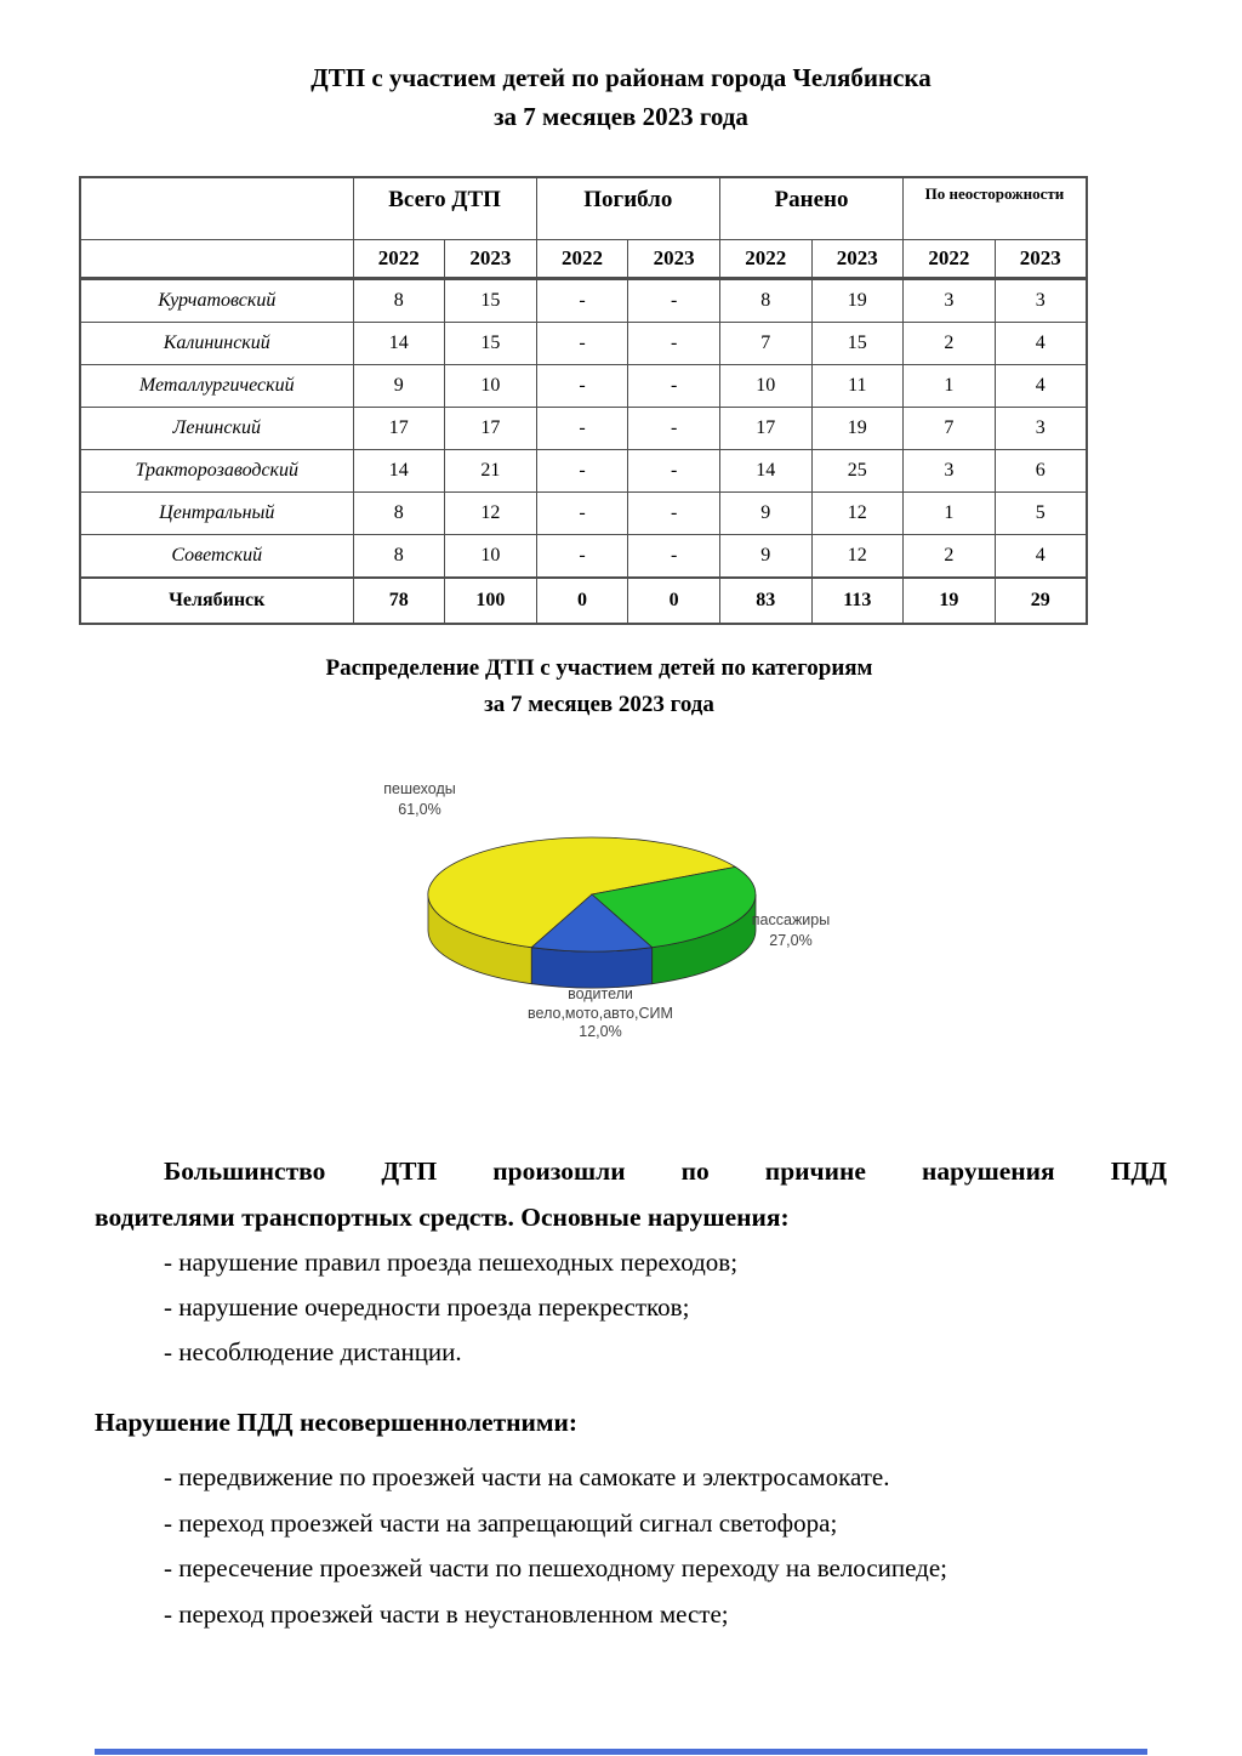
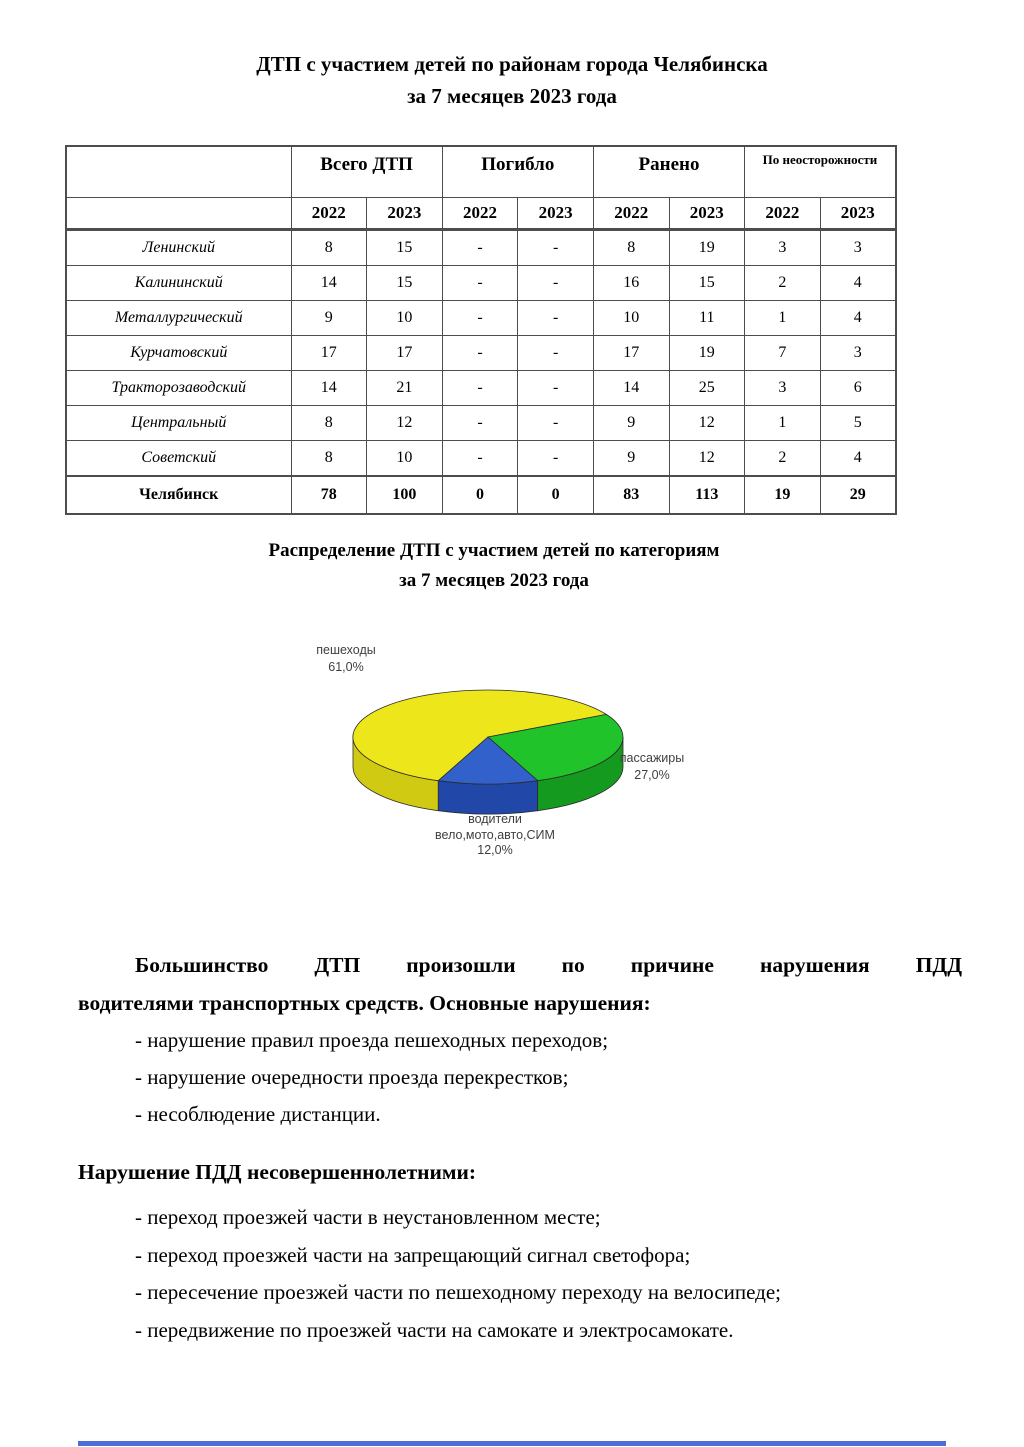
  ДТП с участием детей по районам города Челябинска
  за 7 месяцев 2023 года
  	Всего ДТП	Погибло	Ранено	По неосторожности
  	2022	2023	2022	2023	2022	2023	2022	2023
- Курчатовский	8	15	-	-	8	19	3	3
+ Ленинский	8	15	-	-	8	19	3	3
- Калининский	14	15	-	-	7	15	2	4
+ Калининский	14	15	-	-	16	15	2	4
  Металлургический	9	10	-	-	10	11	1	4
- Ленинский	17	17	-	-	17	19	7	3
+ Курчатовский	17	17	-	-	17	19	7	3
  Тракторозаводский	14	21	-	-	14	25	3	6
  Центральный	8	12	-	-	9	12	1	5
  Советский	8	10	-	-	9	12	2	4
  Челябинск	78	100	0	0	83	113	19	29
  Распределение ДТП с участием детей по категориям
  за 7 месяцев 2023 года
  пешеходы
  61,0%
  пассажиры
  27,0%
  водители
  вело,мото,авто,СИМ
  12,0%
  Большинство ДТП произошли по причине нарушения ПДД
  водителями транспортных средств. Основные нарушения:
  - нарушение правил проезда пешеходных переходов;
  - нарушение очередности проезда перекрестков;
  - несоблюдение дистанции.
  Нарушение ПДД несовершеннолетними:
- - передвижение по проезжей части на самокате и электросамокате.
+ - переход проезжей части в неустановленном месте;
  - переход проезжей части на запрещающий сигнал светофора;
  - пересечение проезжей части по пешеходному переходу на велосипеде;
- - переход проезжей части в неустановленном месте;
+ - передвижение по проезжей части на самокате и электросамокате.
